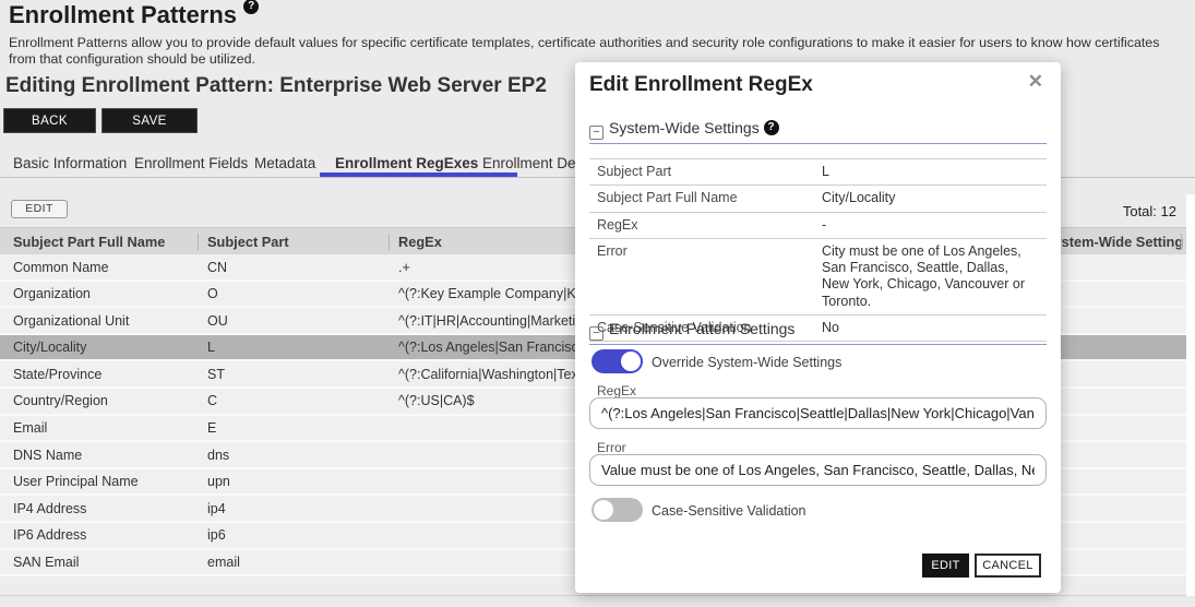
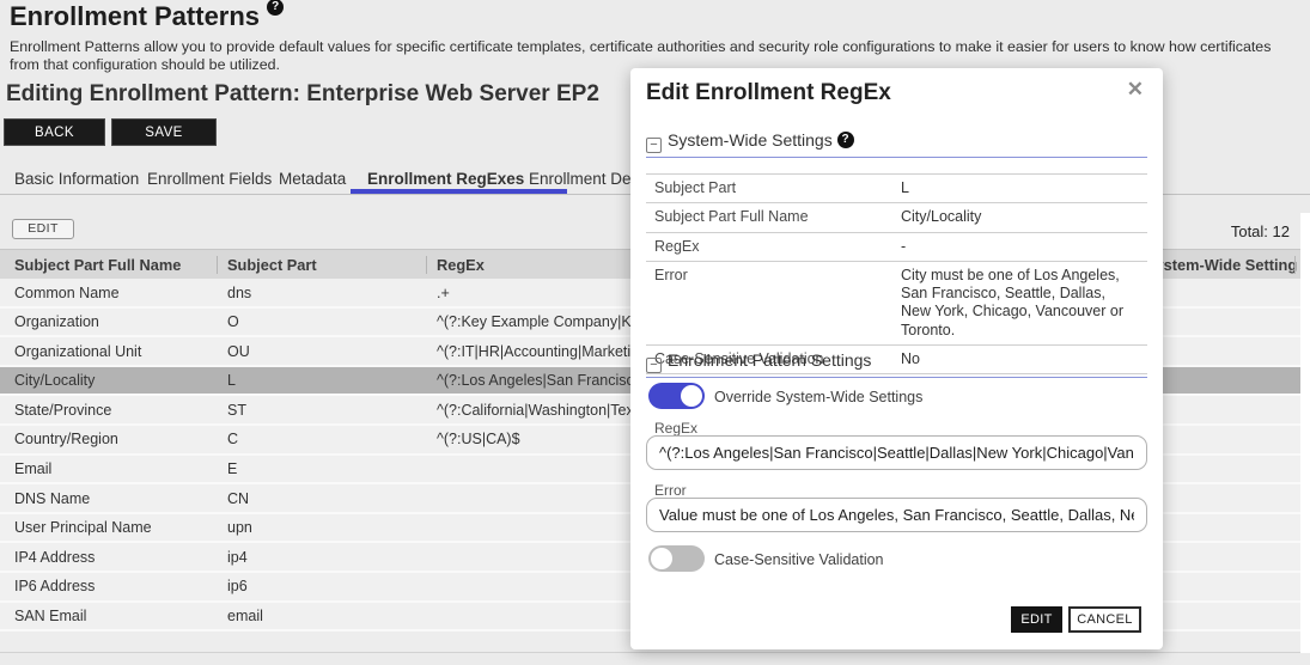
  Enrollment Patterns ?
  Enrollment Patterns allow you to provide default values for specific certificate templates, certificate authorities and security role configurations to make it easier for users to know how certificates from that configuration should be utilized.
  Editing Enrollment Pattern: Enterprise Web Server EP2
  BACK
  SAVE
  Basic Information
  Enrollment Fields
  Metadata
  Enrollment RegExes
  Enrollment De
  EDIT
  Total: 12
  Subject Part Full Name
  Subject Part
  RegEx
  stem-Wide Setting
  Common Name
- CN
+ dns
  .+
  Organization
  O
  ^(?:Key Example Company|K
  Organizational Unit
  OU
  ^(?:IT|HR|Accounting|Marketi
  City/Locality
  L
  State/Province
  ST
  ^(?:California|Washington|Te
  Country/Region
  C
  ^(?:US|CA)$
  Email
  E
  DNS Name
- dns
+ CN
  User Principal Name
  upn
  IP4 Address
  ip4
  IP6 Address
  ip6
  SAN Email
  email
  Edit Enrollment RegEx
  ✕
  − System-Wide Settings ?
  Subject Part
  L
  Subject Part Full Name
  City/Locality
  RegEx
  -
  Error
  City must be one of Los Angeles, San Francisco, Seattle, Dallas, New York, Chicago, Vancouver or Toronto.
  Case-Sensitive Validation
  No
  − Enrollment Pattern Settings
  Override System-Wide Settings
  RegEx
  ^(?:Los Angeles|San Francisco|Seattle|Dallas|New York|Chicago|Van
  Error
  Value must be one of Los Angeles, San Francisco, Seattle, Dallas, N
  Case-Sensitive Validation
  EDIT
  CANCEL
